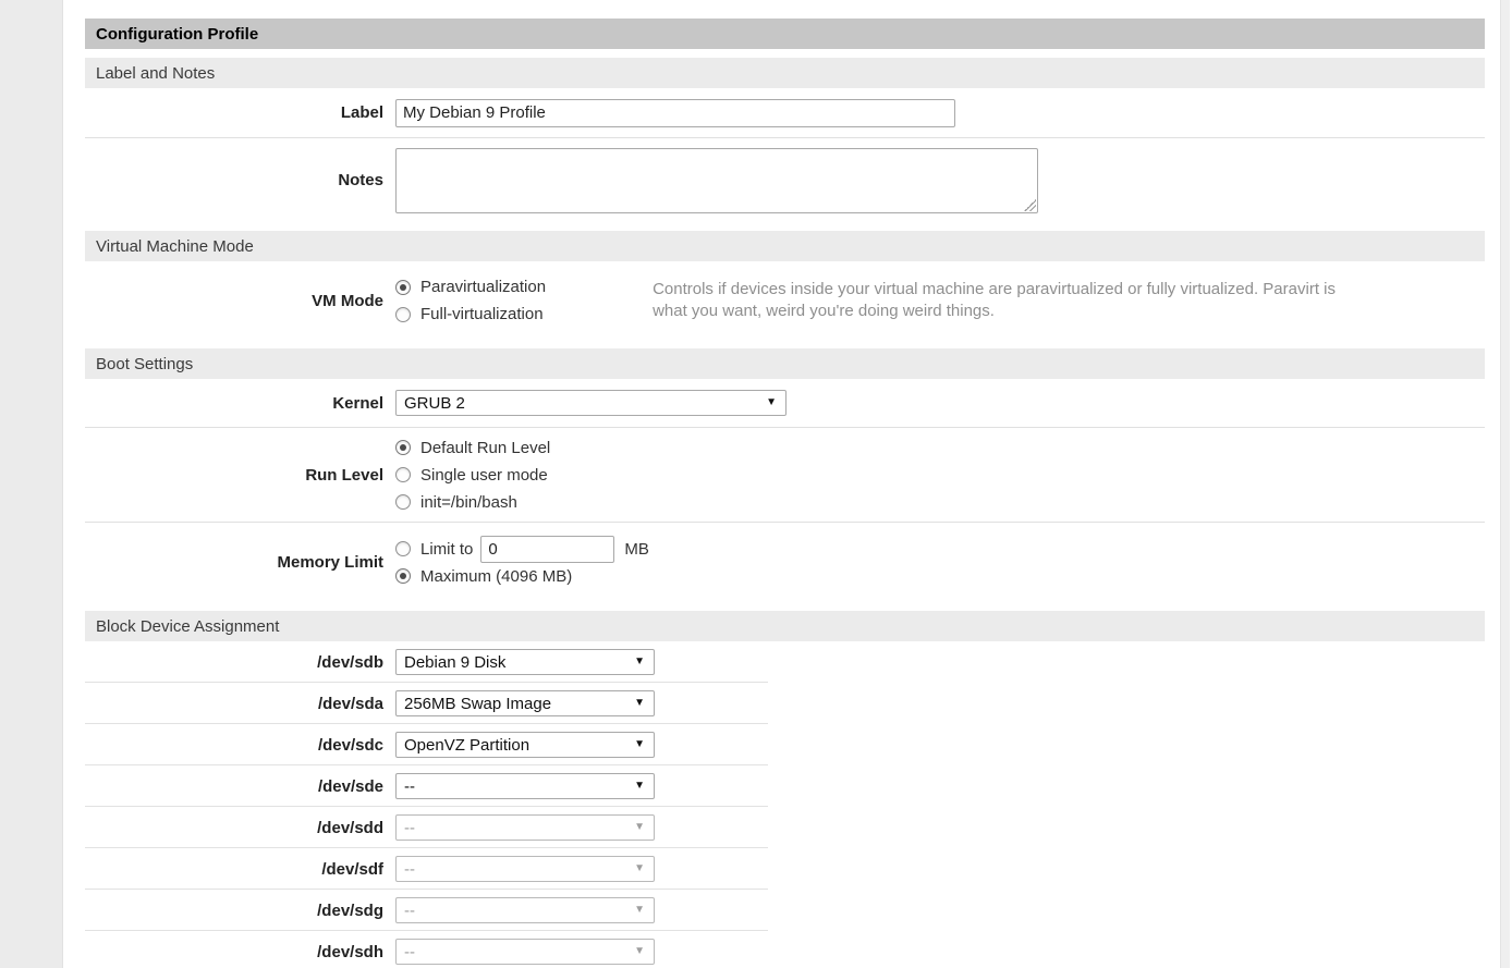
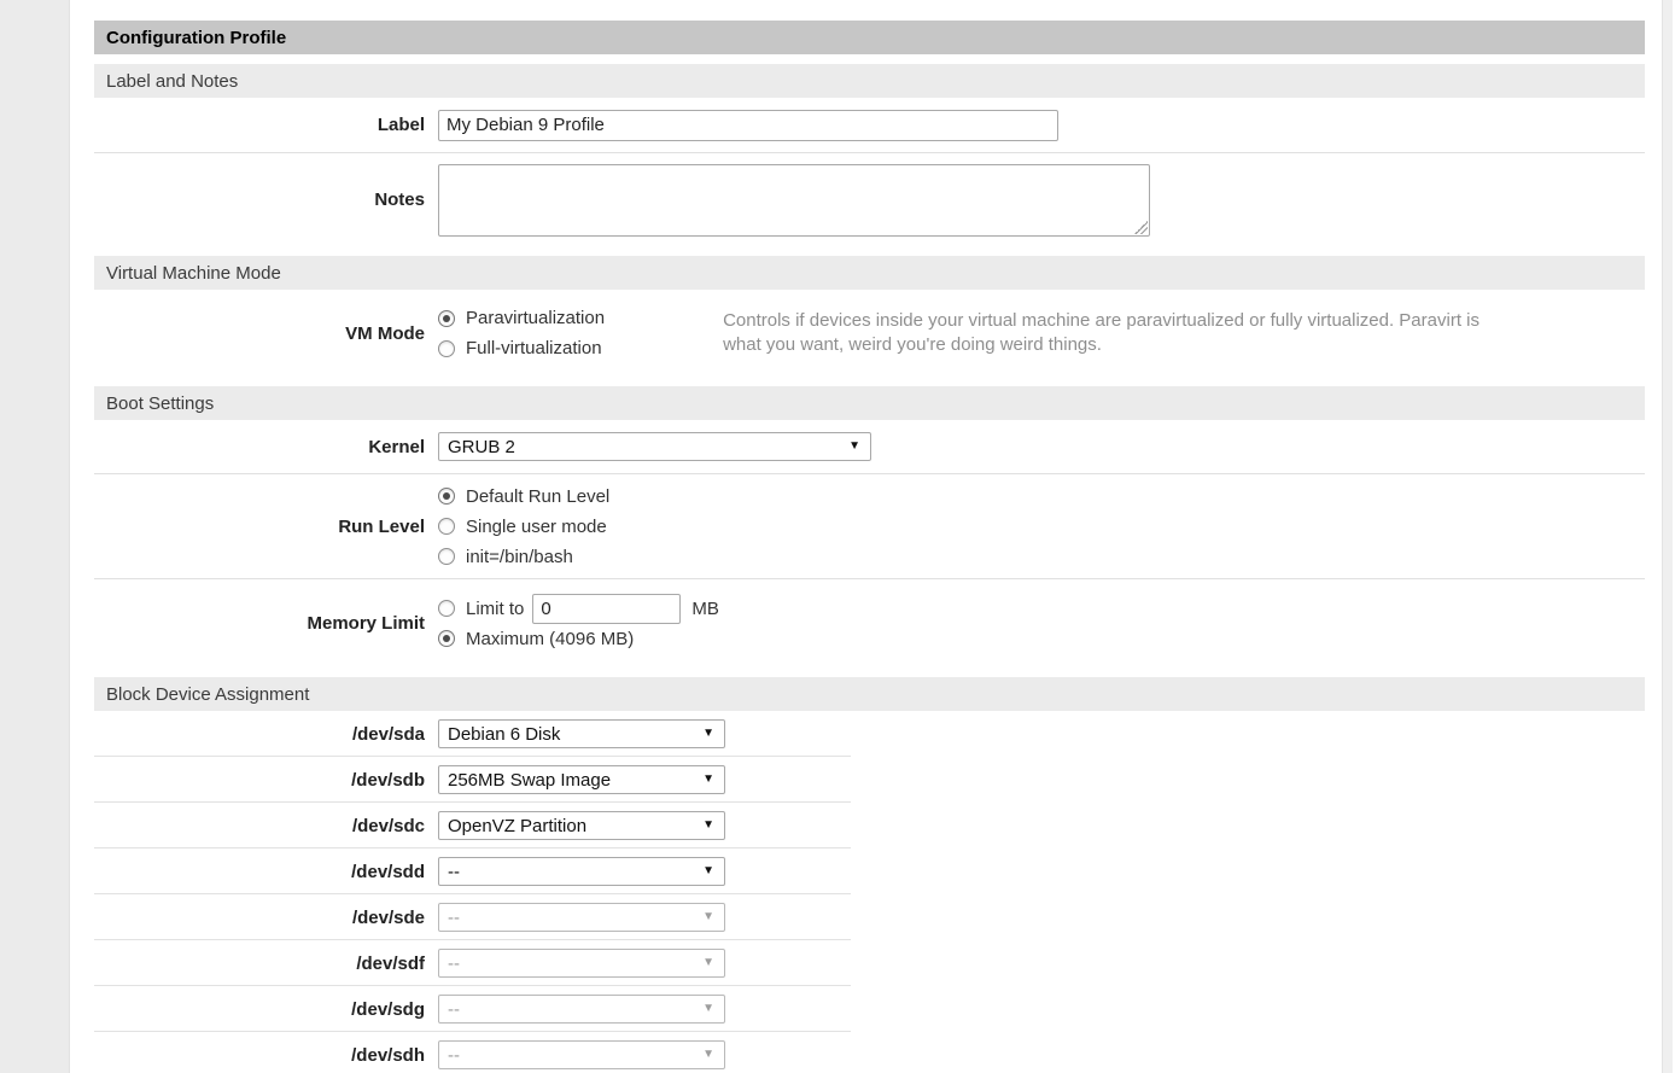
  Configuration Profile
  Label and Notes
  Label
  My Debian 9 Profile
  Notes
  Virtual Machine Mode
  VM Mode
  Paravirtualization
  Full-virtualization
  Controls if devices inside your virtual machine are paravirtualized or fully virtualized. Paravirt is what you want, weird you're doing weird things.
  Boot Settings
  Kernel
  GRUB 2
  ▼
  Run Level
  Default Run Level
  Single user mode
  init=/bin/bash
  Memory Limit
  Limit to
  0
  MB
  Maximum (4096 MB)
  Block Device Assignment
- /dev/sdb
+ /dev/sda
- Debian 9 Disk
+ Debian 6 Disk
  ▼
- /dev/sda
+ /dev/sdb
  256MB Swap Image
  ▼
  /dev/sdc
  OpenVZ Partition
  ▼
- /dev/sde
+ /dev/sdd
  --
  ▼
- /dev/sdd
+ /dev/sde
  --
  ▼
  /dev/sdf
  --
  ▼
  /dev/sdg
  --
  ▼
  /dev/sdh
  --
  ▼
